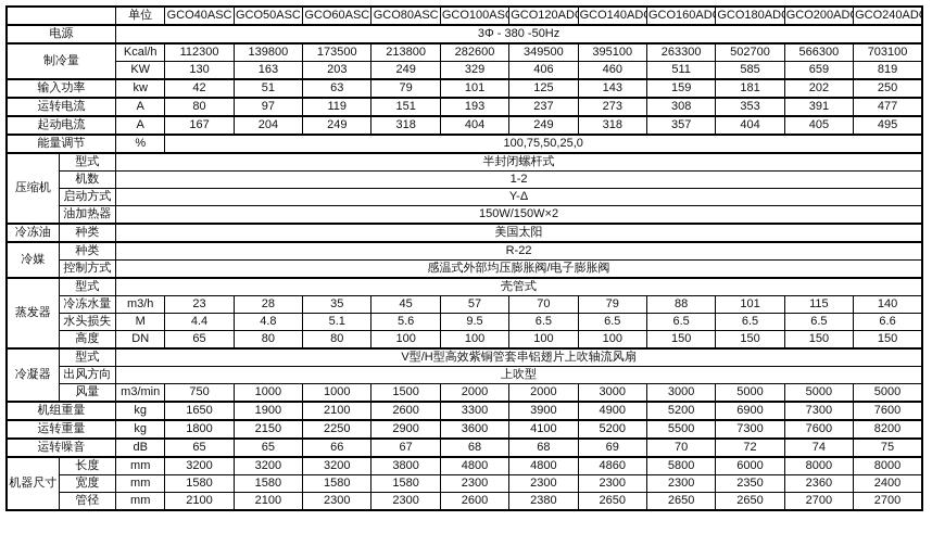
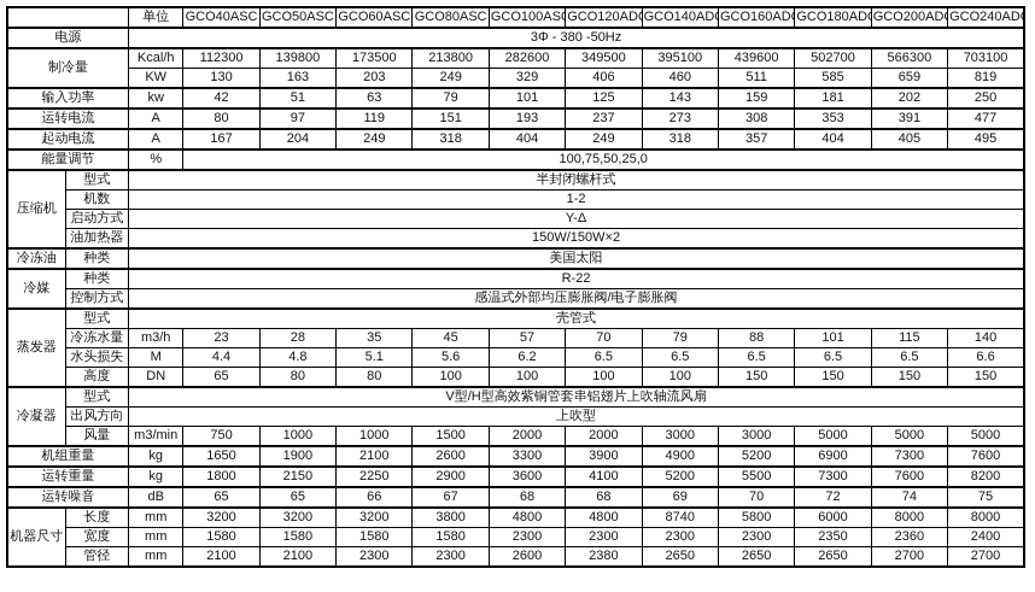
  	单位	GCO40ASC	GCO50ASC	GCO60ASC	GCO80ASC	GCO100AS	GCO120AD	GCO140AD	GCO160AD	GCO180AD	GCO200AD	GCO240AD
  电源	3Φ - 380 -50Hz
- 制冷量	Kcal/h	112300	139800	173500	213800	282600	349500	395100	263300	502700	566300	703100
+ 制冷量	Kcal/h	112300	139800	173500	213800	282600	349500	395100	439600	502700	566300	703100
  KW	130	163	203	249	329	406	460	511	585	659	819
  输入功率	kw	42	51	63	79	101	125	143	159	181	202	250
  运转电流	A	80	97	119	151	193	237	273	308	353	391	477
  起动电流	A	167	204	249	318	404	249	318	357	404	405	495
  能量调节	%	100,75,50,25,0
  压缩机	型式	半封闭螺杆式
  机数	1-2
  启动方式	Y-Δ
  油加热器	150W/150W×2
  冷冻油	种类	美国太阳
  冷媒	种类	R-22
  控制方式	感温式外部均压膨胀阀/电子膨胀阀
  蒸发器	型式	壳管式
  冷冻水量	m3/h	23	28	35	45	57	70	79	88	101	115	140
- 水头损失	M	4.4	4.8	5.1	5.6	9.5	6.5	6.5	6.5	6.5	6.5	6.6
+ 水头损失	M	4.4	4.8	5.1	5.6	6.2	6.5	6.5	6.5	6.5	6.5	6.6
  高度	DN	65	80	80	100	100	100	100	150	150	150	150
  冷凝器	型式	V型/H型高效紫铜管套串铝翅片上吹轴流风扇
  出风方向	上吹型
  风量	m3/min	750	1000	1000	1500	2000	2000	3000	3000	5000	5000	5000
  机组重量	kg	1650	1900	2100	2600	3300	3900	4900	5200	6900	7300	7600
  运转重量	kg	1800	2150	2250	2900	3600	4100	5200	5500	7300	7600	8200
  运转噪音	dB	65	65	66	67	68	68	69	70	72	74	75
- 机器尺寸	长度	mm	3200	3200	3200	3800	4800	4800	4860	5800	6000	8000	8000
+ 机器尺寸	长度	mm	3200	3200	3200	3800	4800	4800	8740	5800	6000	8000	8000
  宽度	mm	1580	1580	1580	1580	2300	2300	2300	2300	2350	2360	2400
  管径	mm	2100	2100	2300	2300	2600	2380	2650	2650	2650	2700	2700
